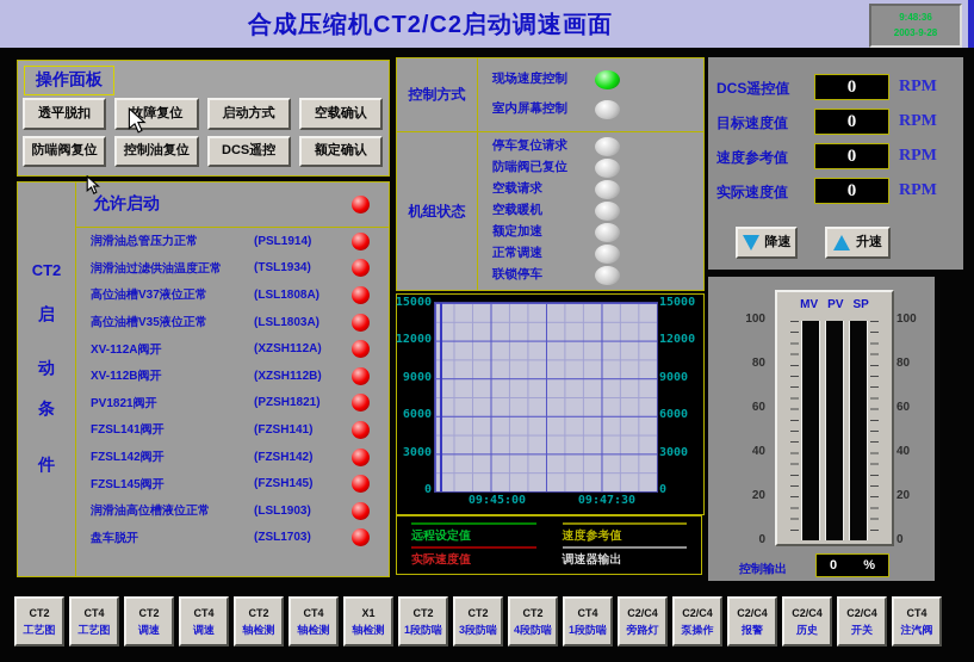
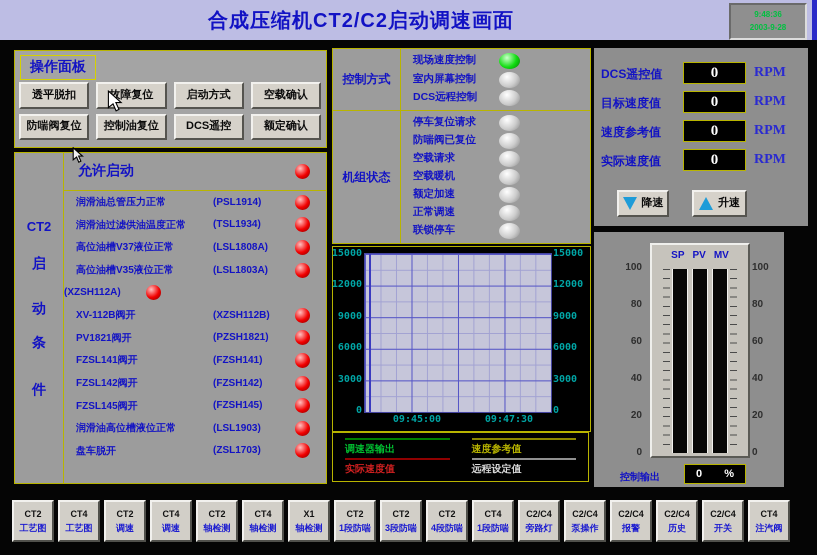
  合成压缩机CT2/C2启动调速画面
  9:48:36
  2003-9-28
  操作面板
  透平脱扣
  故障复位
  启动方式
  空载确认
  防喘阀复位
  控制油复位
  DCS遥控
  额定确认
  CT2
  启
  动
  条
  件
  允许启动
  润滑油总管压力正常
  (PSL1914)
  润滑油过滤供油温度正常
  (TSL1934)
  高位油槽V37液位正常
  (LSL1808A)
  高位油槽V35液位正常
  (LSL1803A)
- XV-112A阀开
  (XZSH112A)
  XV-112B阀开
  (XZSH112B)
  PV1821阀开
  (PZSH1821)
  FZSL141阀开
  (FZSH141)
  FZSL142阀开
  (FZSH142)
  FZSL145阀开
  (FZSH145)
  润滑油高位槽液位正常
  (LSL1903)
  盘车脱开
  (ZSL1703)
  控制方式
  现场速度控制
  室内屏幕控制
+ DCS远程控制
  机组状态
  停车复位请求
  防喘阀已复位
  空载请求
  空载暖机
  额定加速
  正常调速
  联锁停车
  15000
  12000
  9000
  6000
  3000
  0
  15000
  12000
  9000
  6000
  3000
  0
  09:45:00
  09:47:30
- 远程设定值
+ 调速器输出
  速度参考值
  实际速度值
- 调速器输出
+ 远程设定值
  降速
  升速
  DCS遥控值
  0
  RPM
  目标速度值
  0
  RPM
  速度参考值
  0
  RPM
  实际速度值
  0
  RPM
  100
  80
  60
  40
  20
  0
- MV
+ SP
  PV
- SP
+ MV
  100
  80
  60
  40
  20
  0
  控制输出
  0
  %
  CT2
  工艺图
  CT4
  工艺图
  CT2
  调速
  CT4
  调速
  CT2
  轴检测
  CT4
  轴检测
  X1
  轴检测
  CT2
  1段防喘
  CT2
  3段防喘
  CT2
  4段防喘
  CT4
  1段防喘
  C2/C4
  旁路灯
  C2/C4
  泵操作
  C2/C4
  报警
  C2/C4
  历史
  C2/C4
  开关
  CT4
  注汽阀
